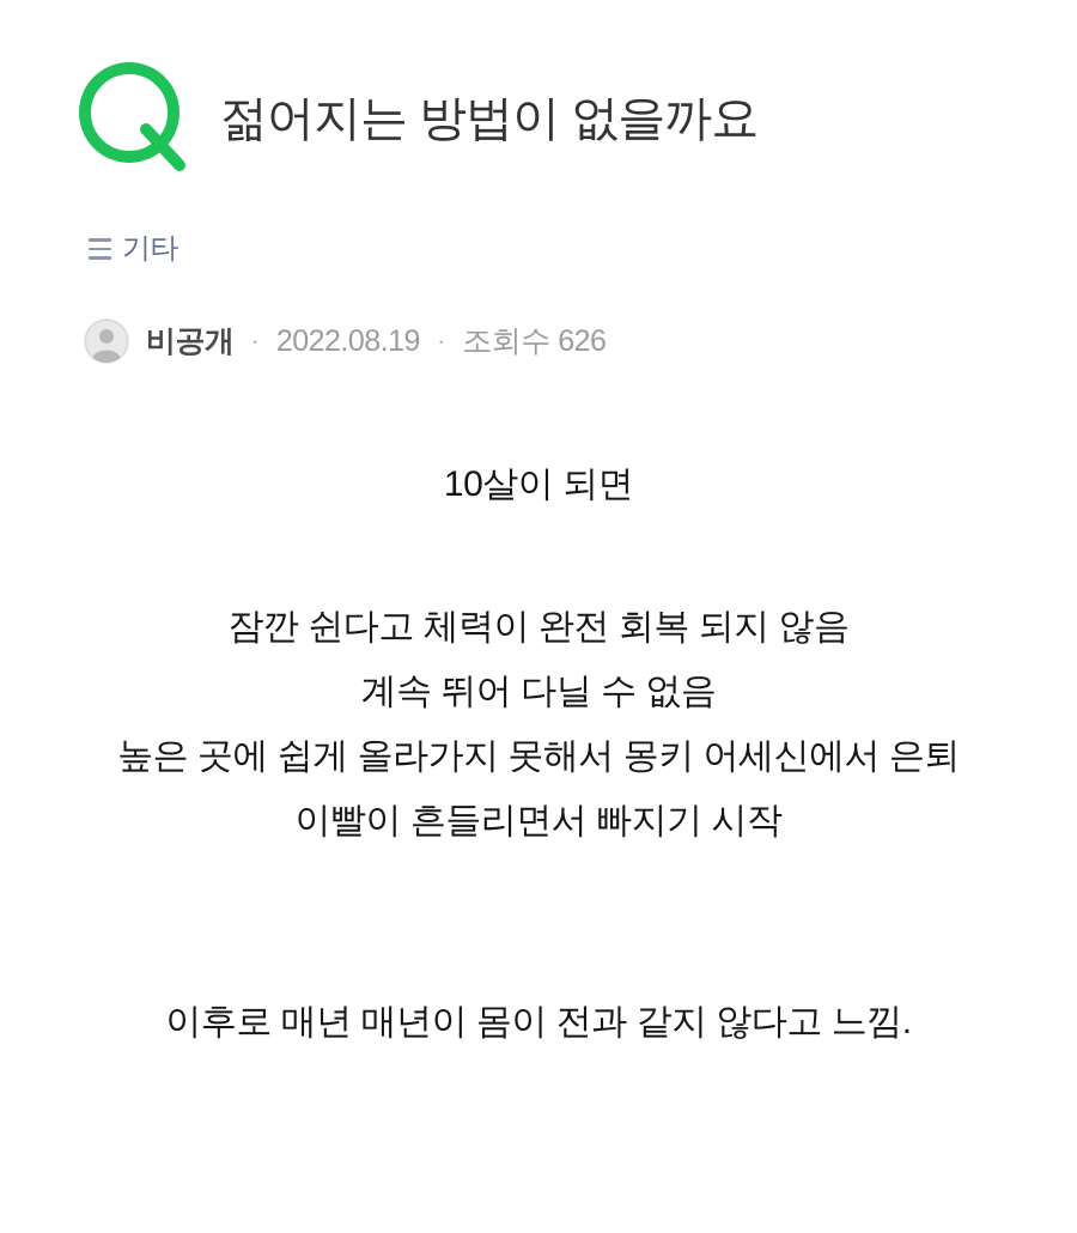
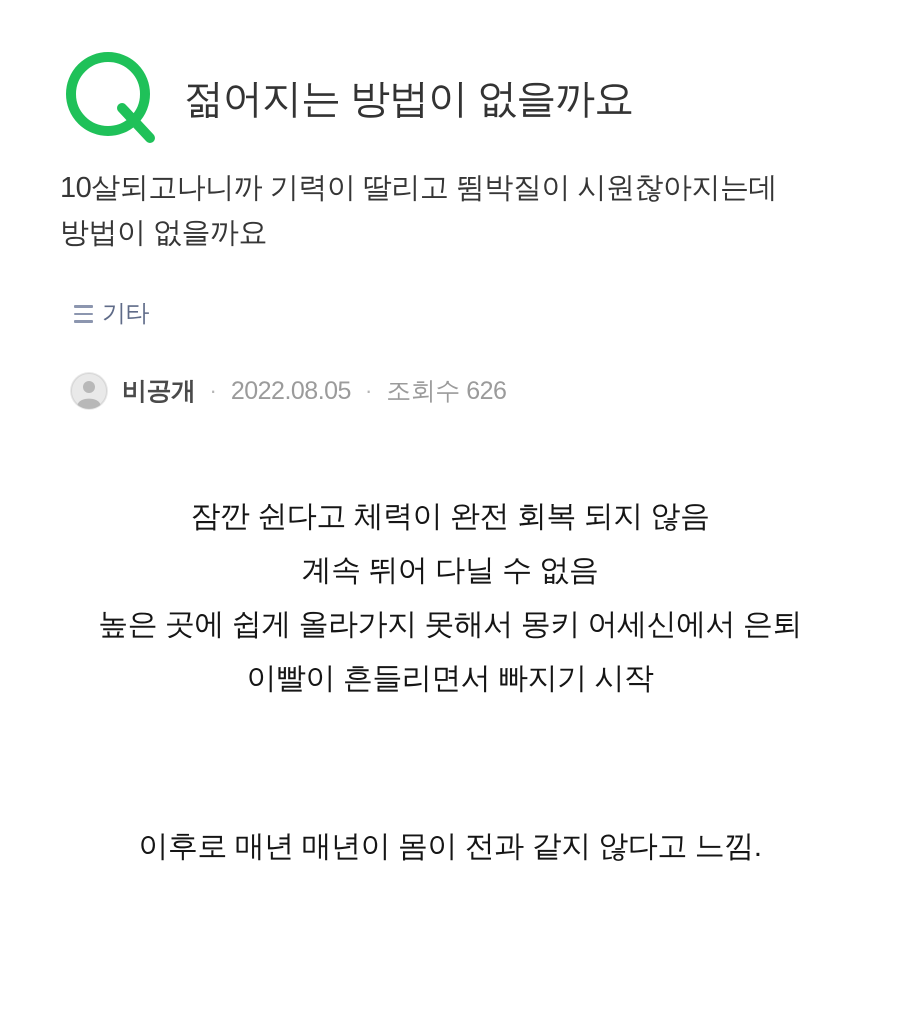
  젊어지는 방법이 없을까요
+ 10살되고나니까 기력이 딸리고 뜀박질이 시원찮아지는데
+ 방법이 없을까요
  기타
  비공개
  ·
- 2022.08.19
+ 2022.08.05
  ·
  조회수 626
- 10살이 되면
  잠깐 쉰다고 체력이 완전 회복 되지 않음
  계속 뛰어 다닐 수 없음
  높은 곳에 쉽게 올라가지 못해서 몽키 어세신에서 은퇴
  이빨이 흔들리면서 빠지기 시작
  이후로 매년 매년이 몸이 전과 같지 않다고 느낌.
